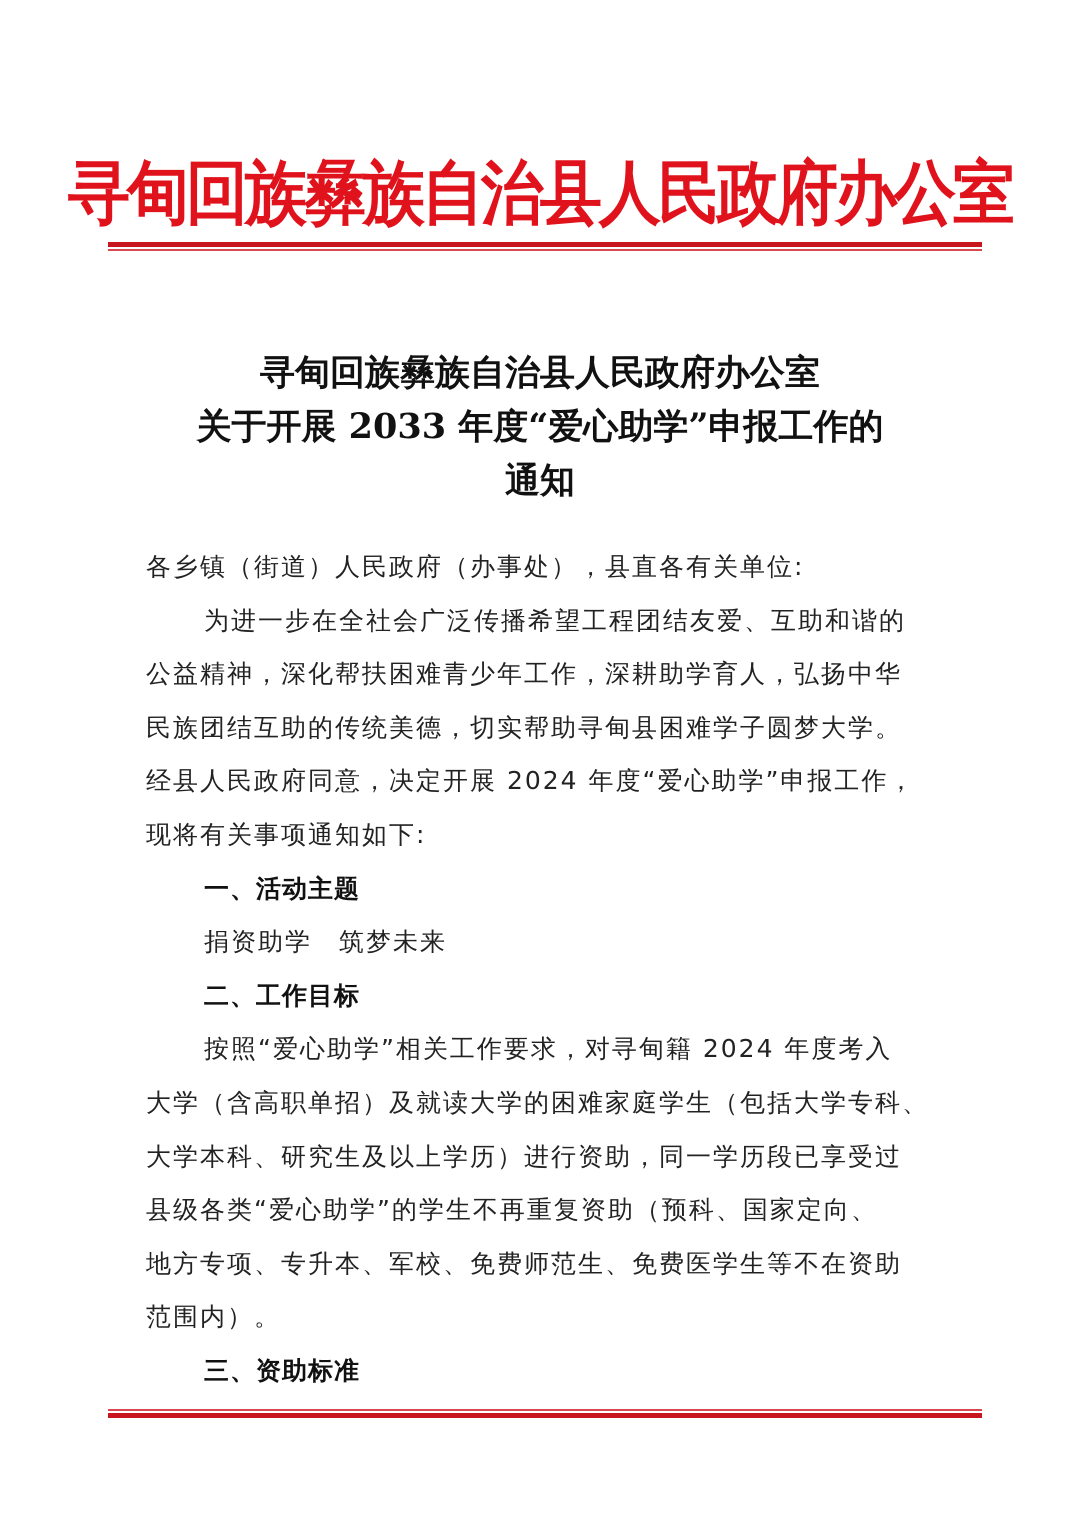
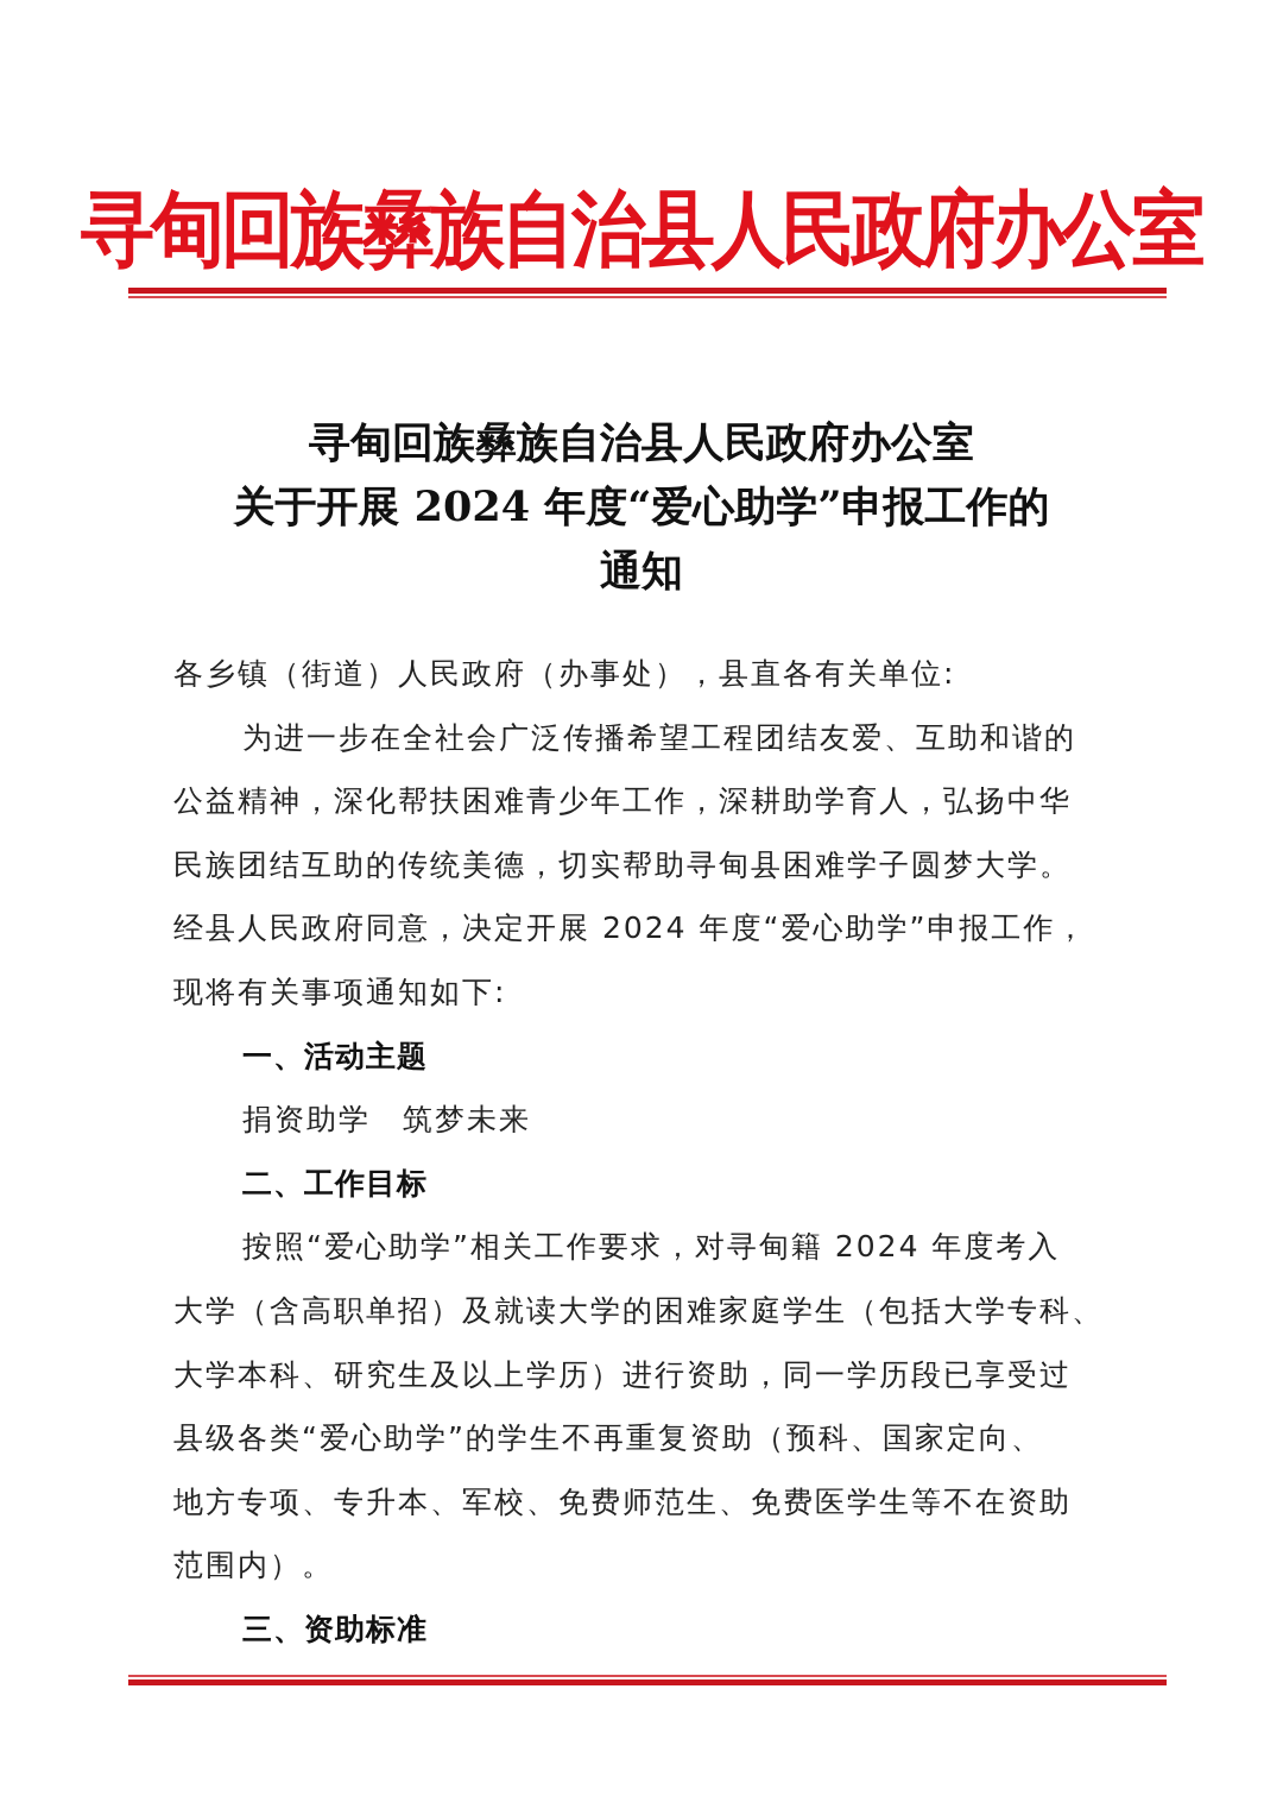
  寻甸回族彝族自治县人民政府办公室
  寻甸回族彝族自治县人民政府办公室
- 关于开展 2033 年度“爱心助学”申报工作的
+ 关于开展 2024 年度“爱心助学”申报工作的
  通知
  各乡镇（街道）人民政府（办事处），县直各有关单位:
  为进一步在全社会广泛传播希望工程团结友爱、互助和谐的
  公益精神，深化帮扶困难青少年工作，深耕助学育人，弘扬中华
  民族团结互助的传统美德，切实帮助寻甸县困难学子圆梦大学。
  经县人民政府同意，决定开展 2024 年度“爱心助学”申报工作，
  现将有关事项通知如下:
  一、活动主题
  捐资助学 筑梦未来
  二、工作目标
  按照“爱心助学”相关工作要求，对寻甸籍 2024 年度考入
  大学（含高职单招）及就读大学的困难家庭学生（包括大学专科、
  大学本科、研究生及以上学历）进行资助，同一学历段已享受过
  县级各类“爱心助学”的学生不再重复资助（预科、国家定向、
  地方专项、专升本、军校、免费师范生、免费医学生等不在资助
  范围内）。
  三、资助标准
